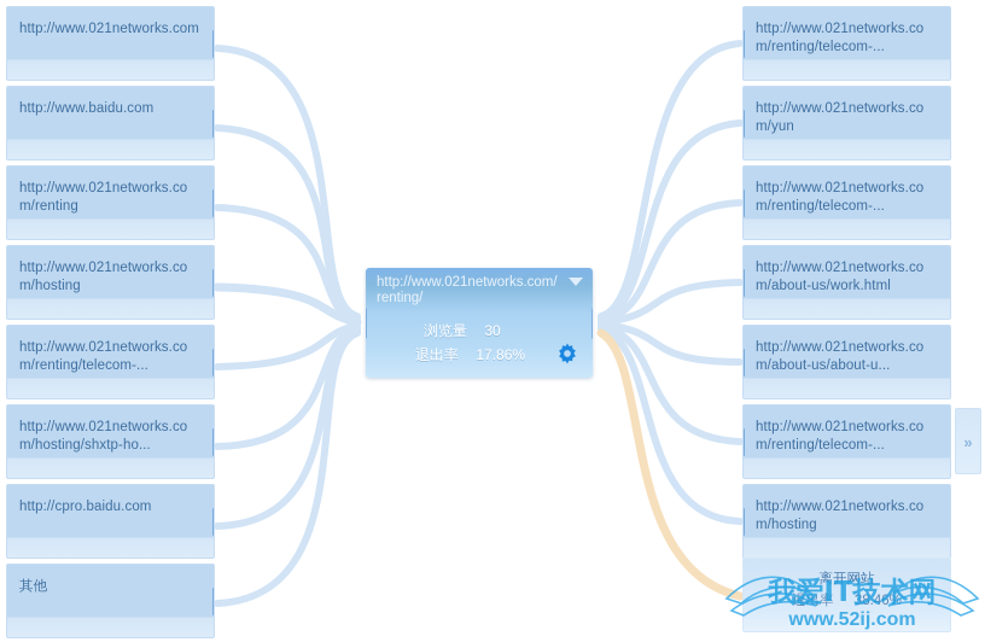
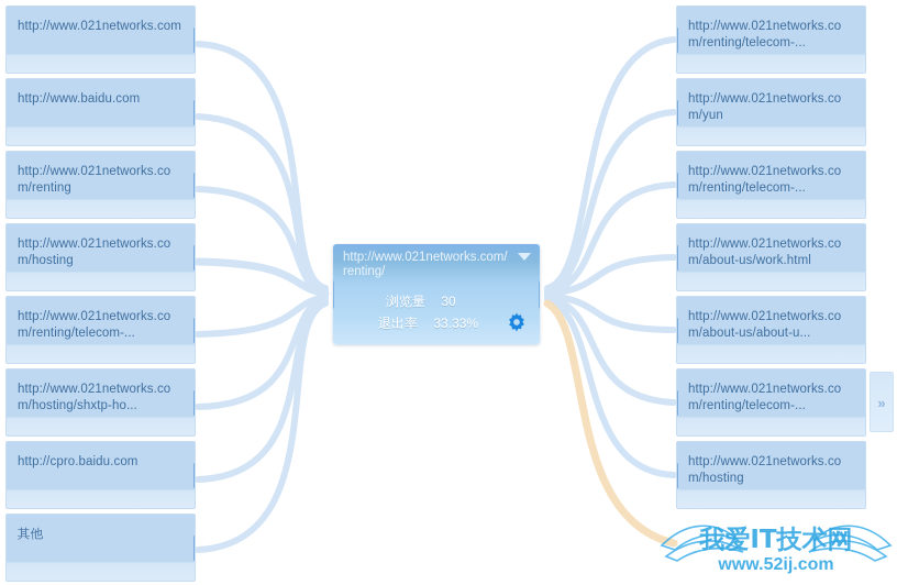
  http://www.021networks.com
  http://www.baidu.com
  http://www.021networks.com/renting
  http://www.021networks.com/hosting
  http://www.021networks.com/renting/telecom-...
  http://www.021networks.com/hosting/shxtp-ho...
  http://cpro.baidu.com
  其他
  http://www.021networks.com/renting/telecom-...
  http://www.021networks.com/yun
  http://www.021networks.com/renting/telecom-...
  http://www.021networks.com/about-us/work.html
  http://www.021networks.com/about-us/about-u...
  http://www.021networks.com/renting/telecom-...
  http://www.021networks.com/hosting
- 离开网站
- 退出率 38.46%
  http://www.021networks.com/renting/
  浏览量 30
- 退出率 17.86%
+ 退出率 33.33%
  »
  我爱IT技术网
  www.52ij.com
